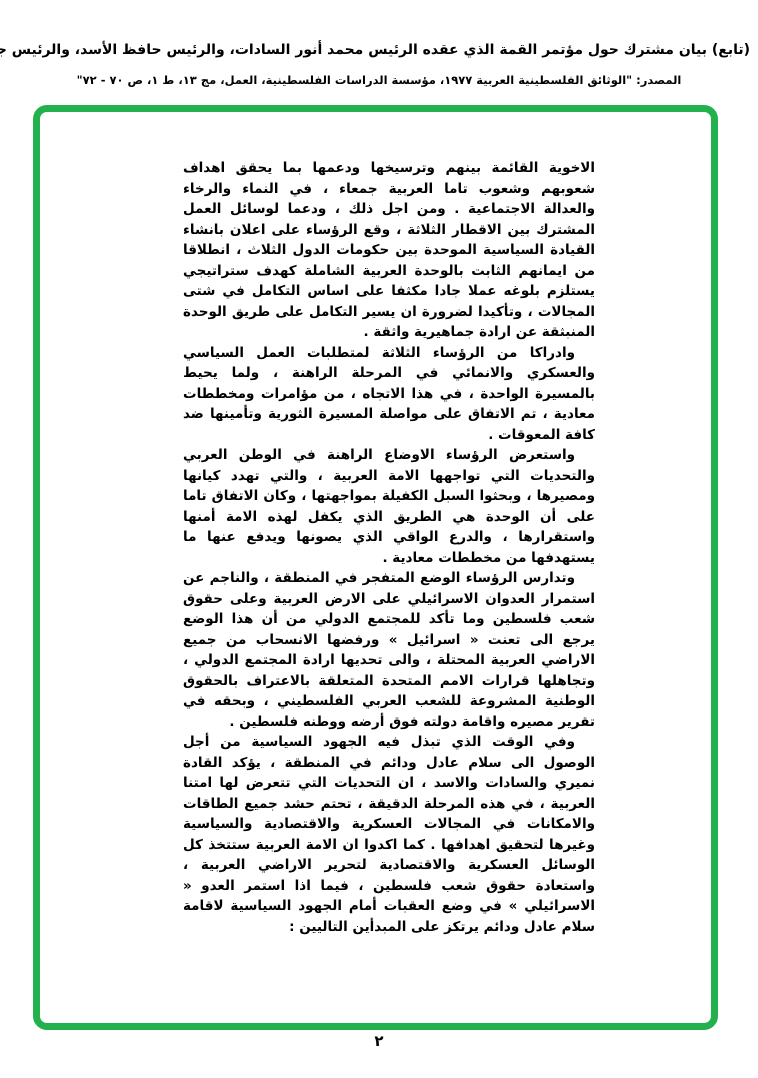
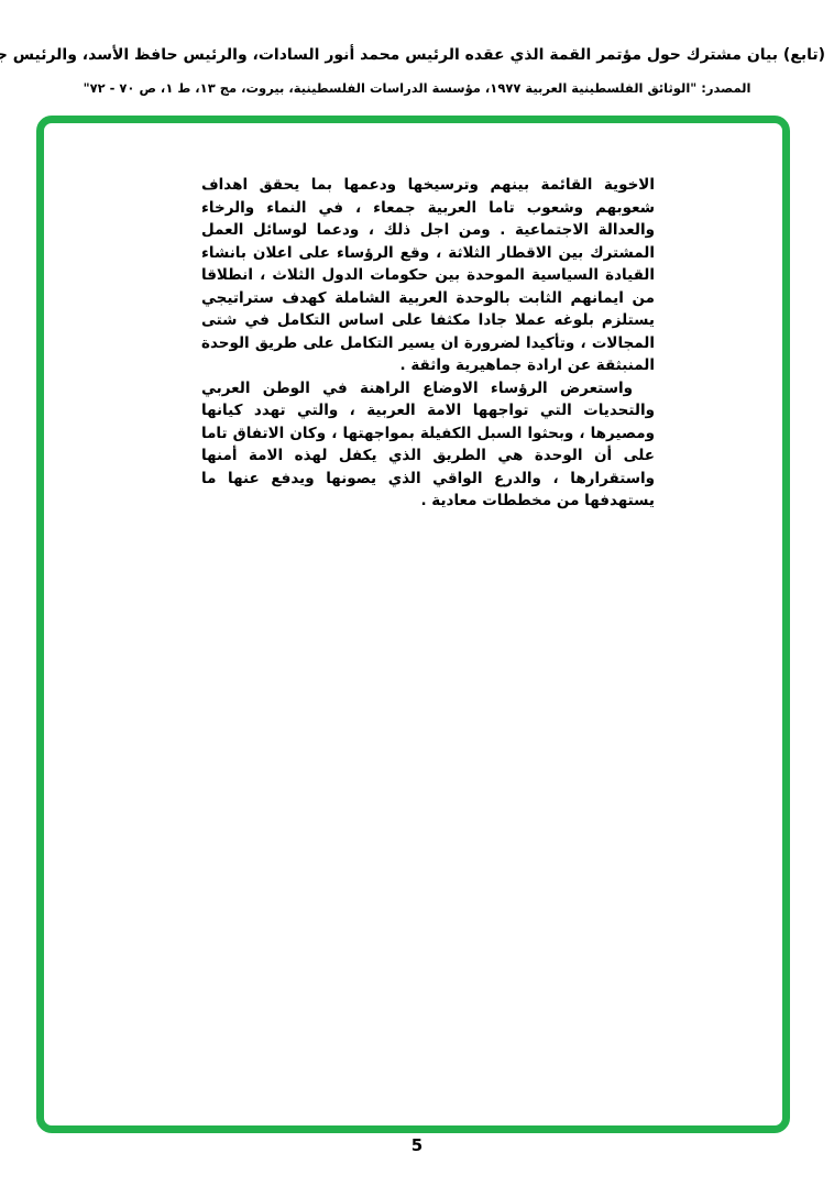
  (تابع) بيان مشترك حول مؤتمر القمة الذي عقده الرئيس محمد أنور السادات، والرئيس حافظ الأسد، والرئيس ج
- المصدر: "الوثائق الفلسطينية العربية ١٩٧٧، مؤسسة الدراسات الفلسطينية، العمل، مج ١٣، ط ١، ص ٧٠ - ٧٢"
+ المصدر: "الوثائق الفلسطينية العربية ١٩٧٧، مؤسسة الدراسات الفلسطينية، بيروت، مج ١٣، ط ١، ص ٧٠ - ٧٢"
  الاخوية القائمة بينهم وترسيخها ودعمها بما يحقق اهداف شعوبهم وشعوب تاما العربية جمعاء ، في النماء والرخاء والعدالة الاجتماعية . ومن اجل ذلك ، ودعما لوسائل العمل المشترك بين الاقطار الثلاثة ، وقع الرؤساء على اعلان بانشاء القيادة السياسية الموحدة بين حكومات الدول الثلاث ، انطلاقا من ايمانهم الثابت بالوحدة العربية الشاملة كهدف ستراتيجي يستلزم بلوغه عملا جادا مكثفا على اساس التكامل في شتى المجالات ، وتأكيدا لضرورة ان يسير التكامل على طريق الوحدة المنبثقة عن ارادة جماهيرية واثقة .
- وادراكا من الرؤساء الثلاثة لمتطلبات العمل السياسي والعسكري والانمائي في المرحلة الراهنة ، ولما يحيط بالمسيرة الواحدة ، في هذا الاتجاه ، من مؤامرات ومخططات معادية ، تم الاتفاق على مواصلة المسيرة الثورية وتأمينها ضد كافة المعوقات .
  واستعرض الرؤساء الاوضاع الراهنة في الوطن العربي والتحديات التي تواجهها الامة العربية ، والتي تهدد كيانها ومصيرها ، وبحثوا السبل الكفيلة بمواجهتها ، وكان الاتفاق تاما على أن الوحدة هي الطريق الذي يكفل لهذه الامة أمنها واستقرارها ، والدرع الواقي الذي يصونها ويدفع عنها ما يستهدفها من مخططات معادية .
- وتدارس الرؤساء الوضع المتفجر في المنطقة ، والناجم عن استمرار العدوان الاسرائيلي على الارض العربية وعلى حقوق شعب فلسطين وما تأكد للمجتمع الدولي من أن هذا الوضع يرجع الى تعنت « اسرائيل » ورفضها الانسحاب من جميع الاراضي العربية المحتلة ، والى تحديها ارادة المجتمع الدولي ، وتجاهلها قرارات الامم المتحدة المتعلقة بالاعتراف بالحقوق الوطنية المشروعة للشعب العربي الفلسطيني ، وبحقه في تقرير مصيره واقامة دولته فوق أرضه ووطنه فلسطين .
- وفي الوقت الذي تبذل فيه الجهود السياسية من أجل الوصول الى سلام عادل ودائم في المنطقة ، يؤكد القادة نميري والسادات والاسد ، ان التحديات التي تتعرض لها امتنا العربية ، في هذه المرحلة الدقيقة ، تحتم حشد جميع الطاقات والامكانات في المجالات العسكرية والاقتصادية والسياسية وغيرها لتحقيق اهدافها . كما اكدوا ان الامة العربية ستتخذ كل الوسائل العسكرية والاقتصادية لتحرير الاراضي العربية ، واستعادة حقوق شعب فلسطين ، فيما اذا استمر العدو « الاسرائيلي » في وضع العقبات أمام الجهود السياسية لاقامة سلام عادل ودائم يرتكز على المبدأين التاليين :
- ٢
+ 5
